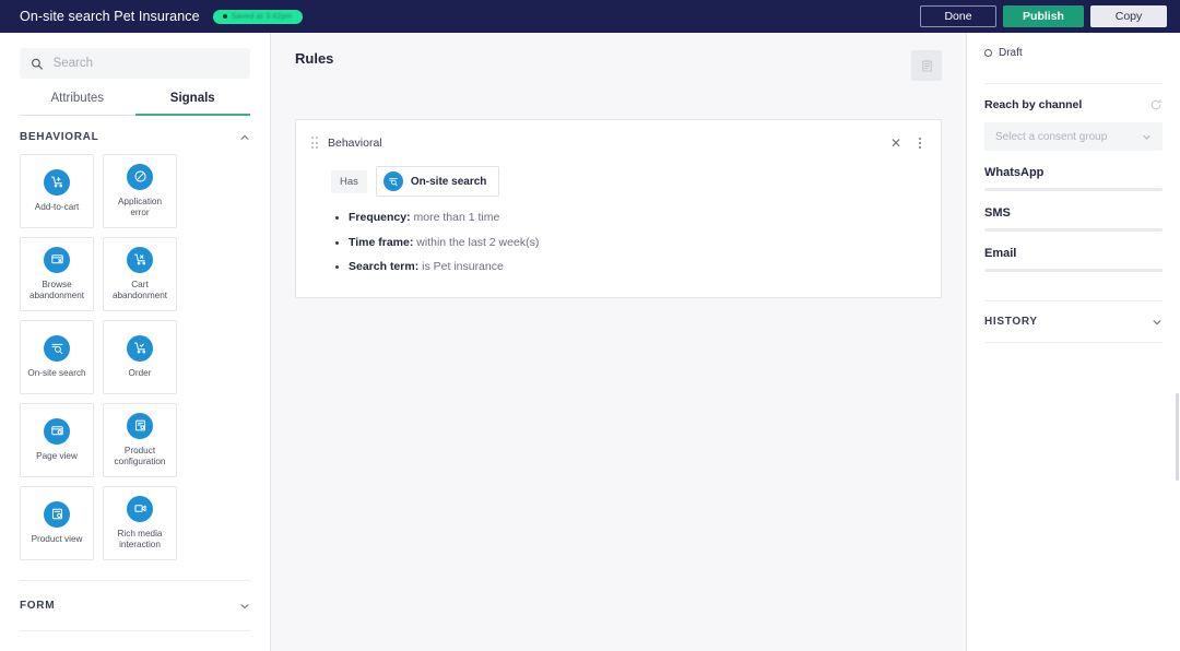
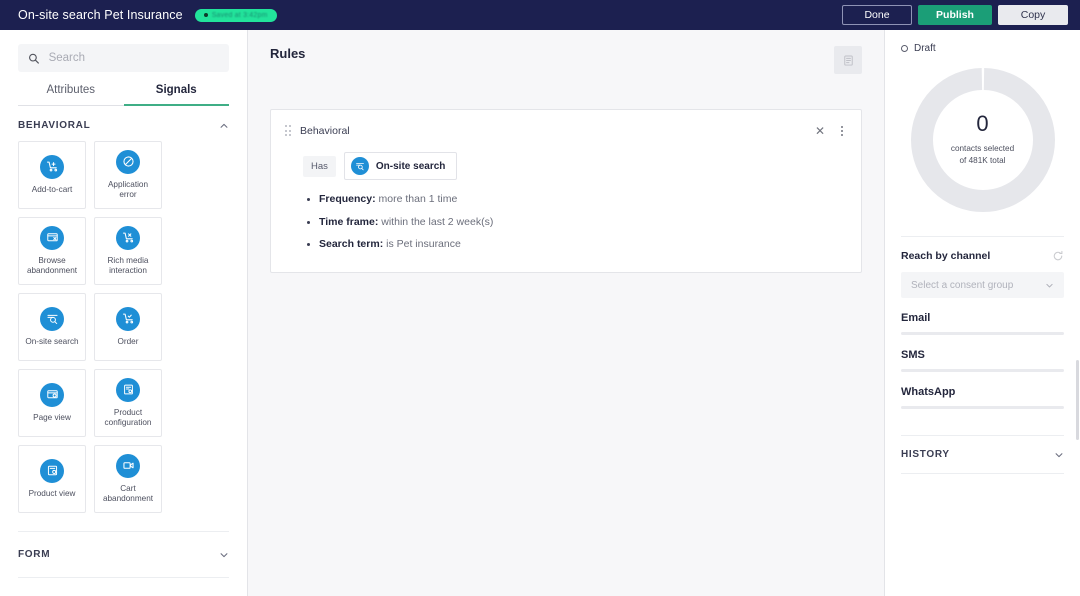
  On-site search Pet Insurance
  Done
  Publish
  Copy
  Search
  Attributes
  Signals
  BEHAVIORAL
  Add-to-cart
  Application error
  Browse abandonment
- Cart abandonment
+ Rich media interaction
  On-site search
  Order
  Page view
  Product configuration
  Product view
- Rich media interaction
+ Cart abandonment
  FORM
  Rules
  Behavioral
  ✕
  Has
  On-site search
  Frequency: more than 1 time
  Time frame: within the last 2 week(s)
  Search term: is Pet insurance
  Draft
+ 0
+ contacts selected
+ of 481K total
  Reach by channel
  Select a consent group
- WhatsApp
+ Email
  SMS
- Email
+ WhatsApp
  HISTORY
